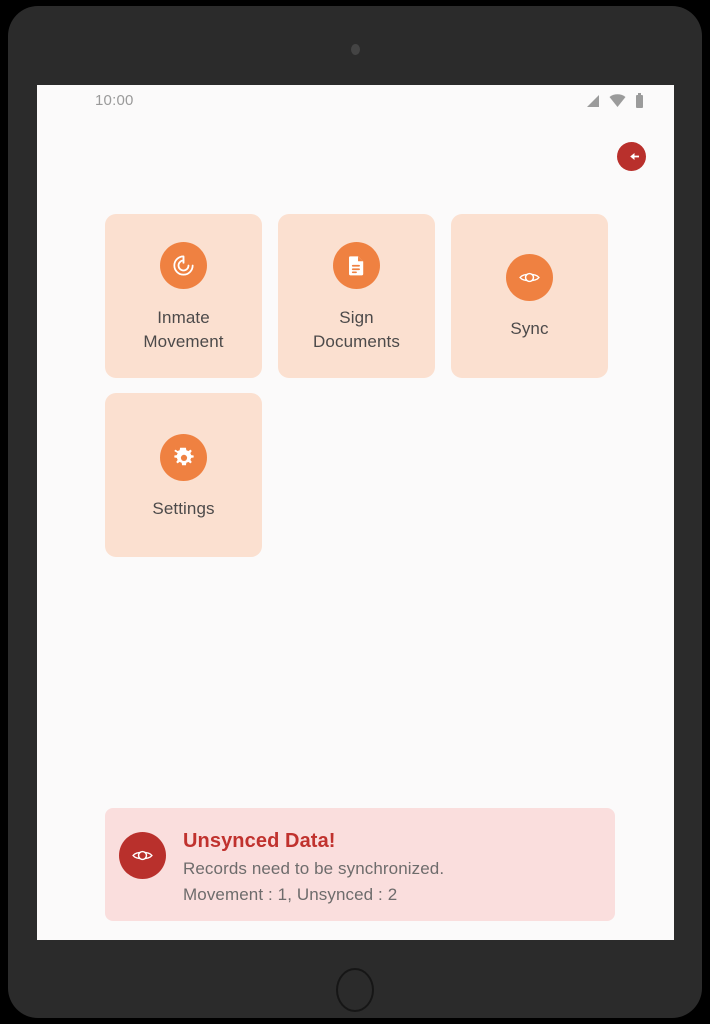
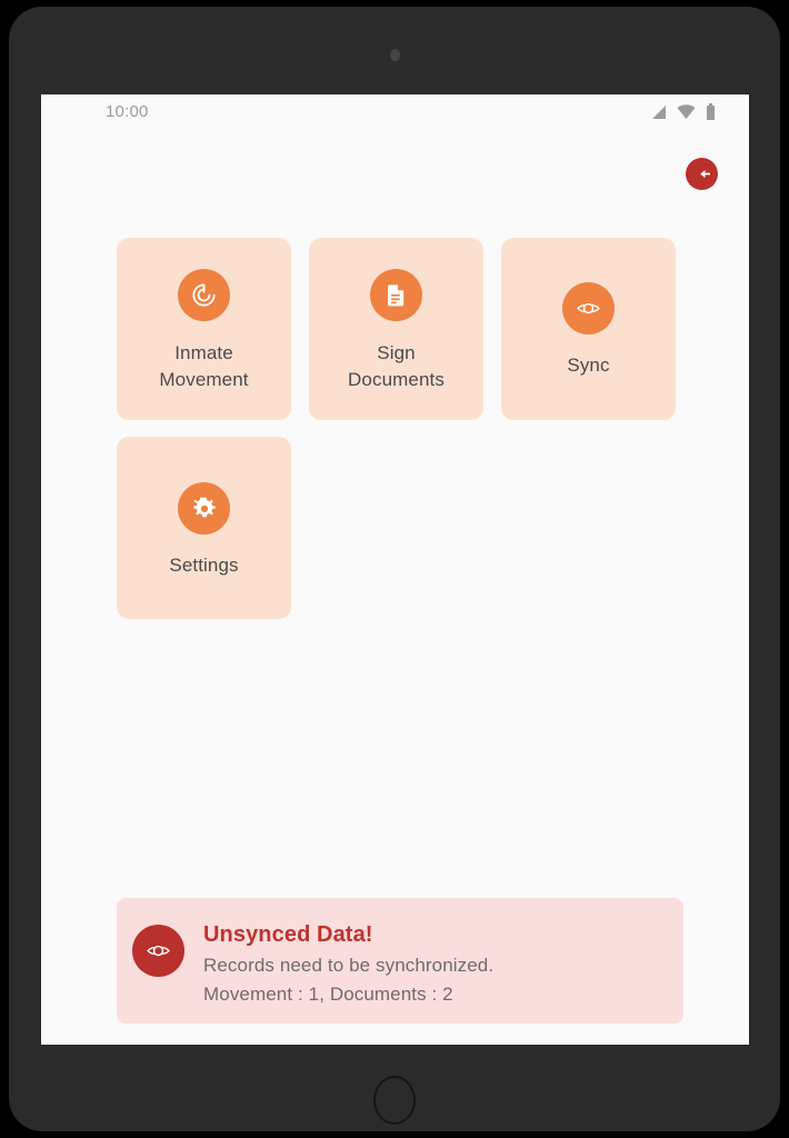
  10:00
  Inmate
  Movement
  Sign
  Documents
  Sync
  Settings
  Unsynced Data!
  Records need to be synchronized.
- Movement : 1, Unsynced : 2
+ Movement : 1, Documents : 2
